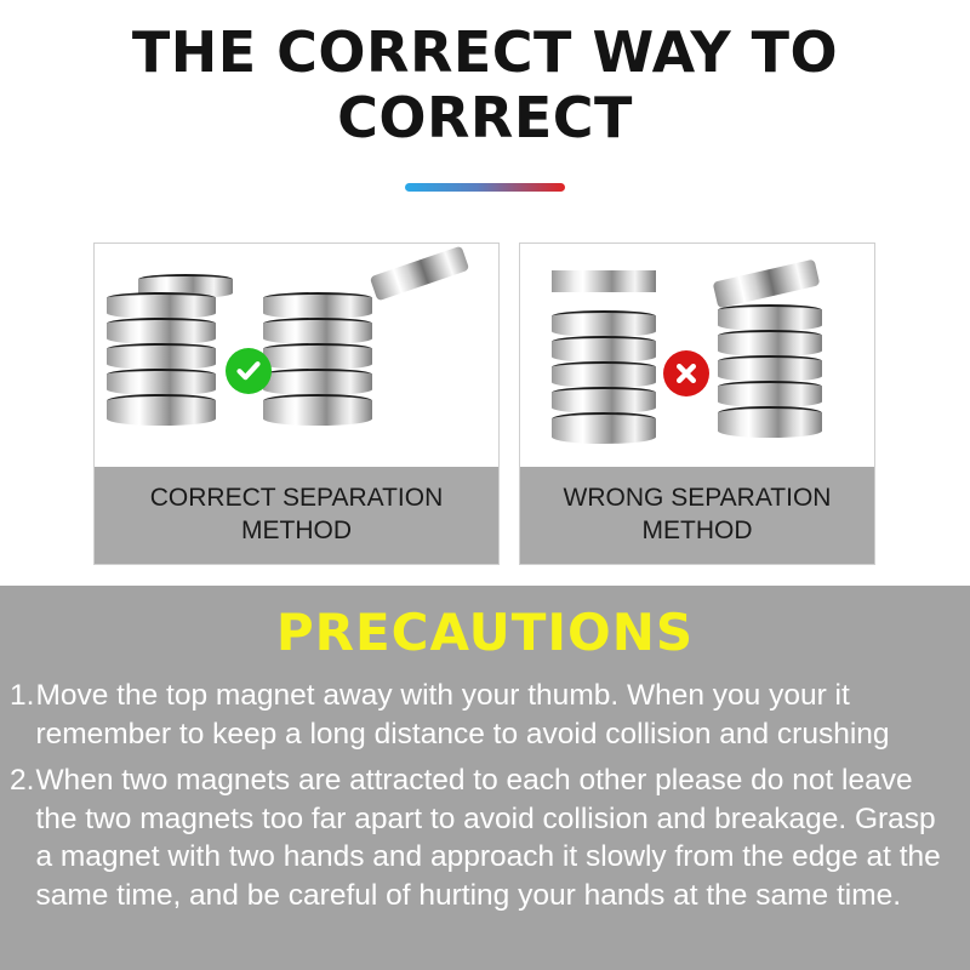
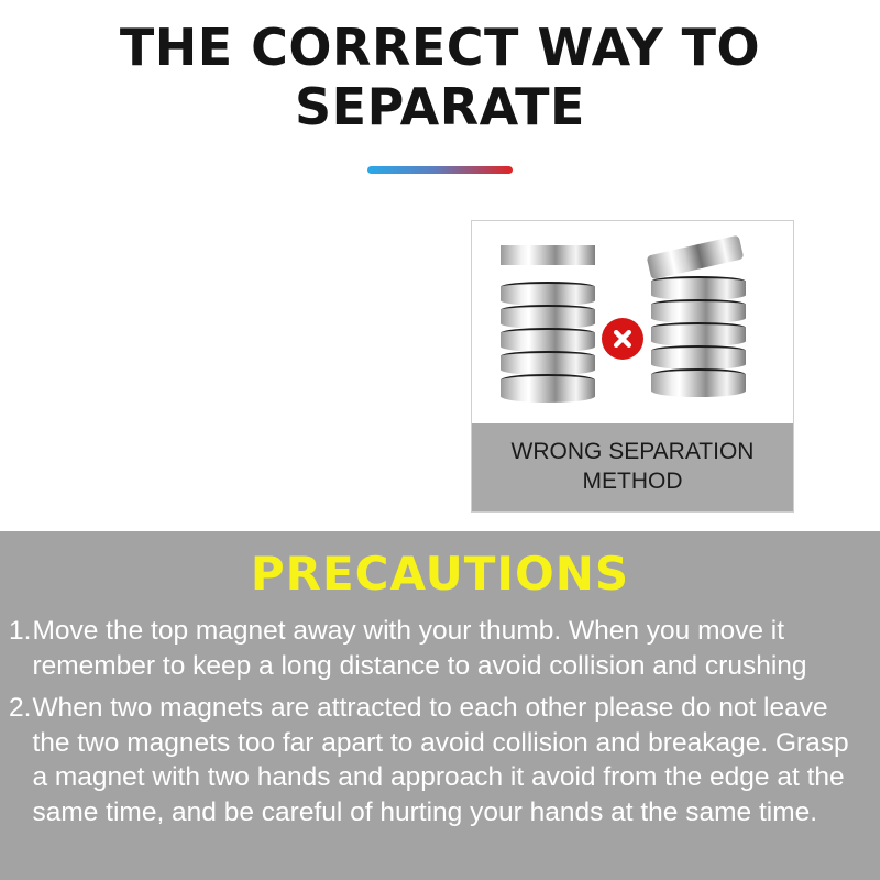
- THE CORRECT WAY TO CORRECT
+ THE CORRECT WAY TO SEPARATE
- CORRECT SEPARATION METHOD
  WRONG SEPARATION METHOD
  PRECAUTIONS
  1.
- Move the top magnet away with your thumb. When you your it remember to keep a long distance to avoid collision and crushing
+ Move the top magnet away with your thumb. When you move it remember to keep a long distance to avoid collision and crushing
  2.
- When two magnets are attracted to each other please do not leave the two magnets too far apart to avoid collision and breakage. Grasp a magnet with two hands and approach it slowly from the edge at the same time, and be careful of hurting your hands at the same time.
+ When two magnets are attracted to each other please do not leave the two magnets too far apart to avoid collision and breakage. Grasp a magnet with two hands and approach it avoid from the edge at the same time, and be careful of hurting your hands at the same time.
